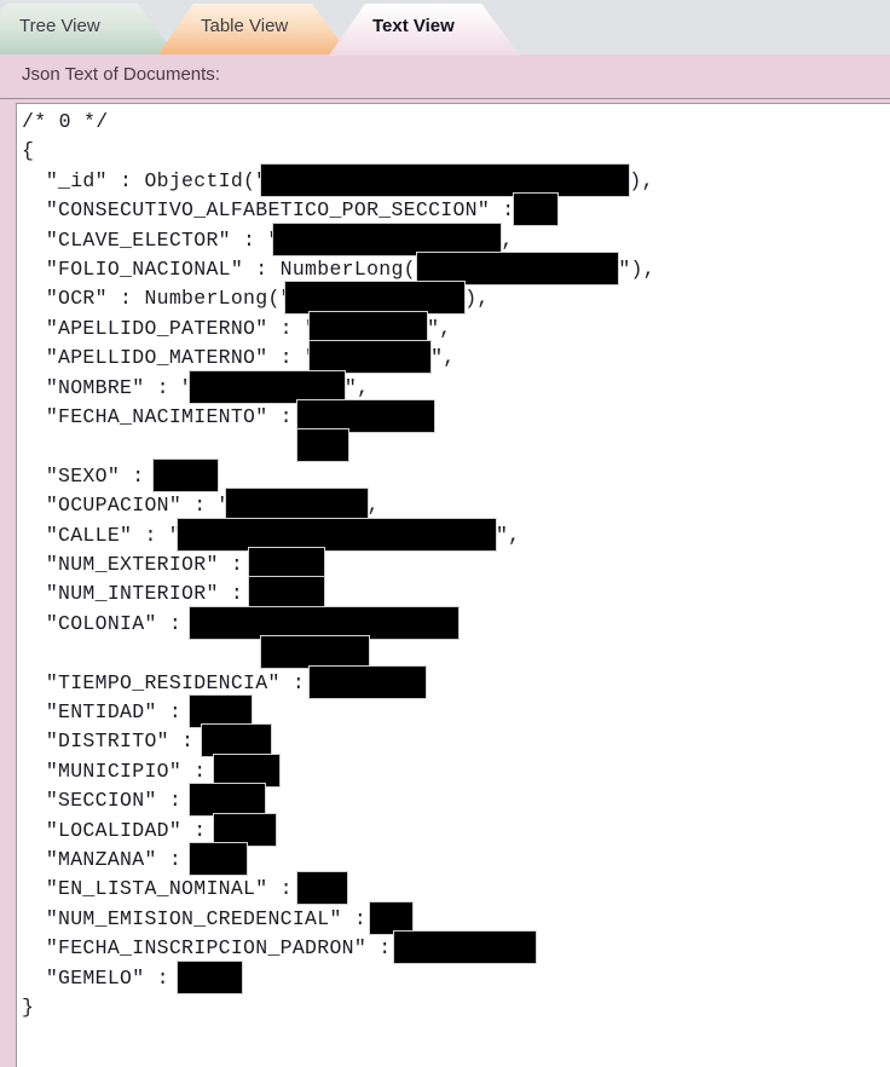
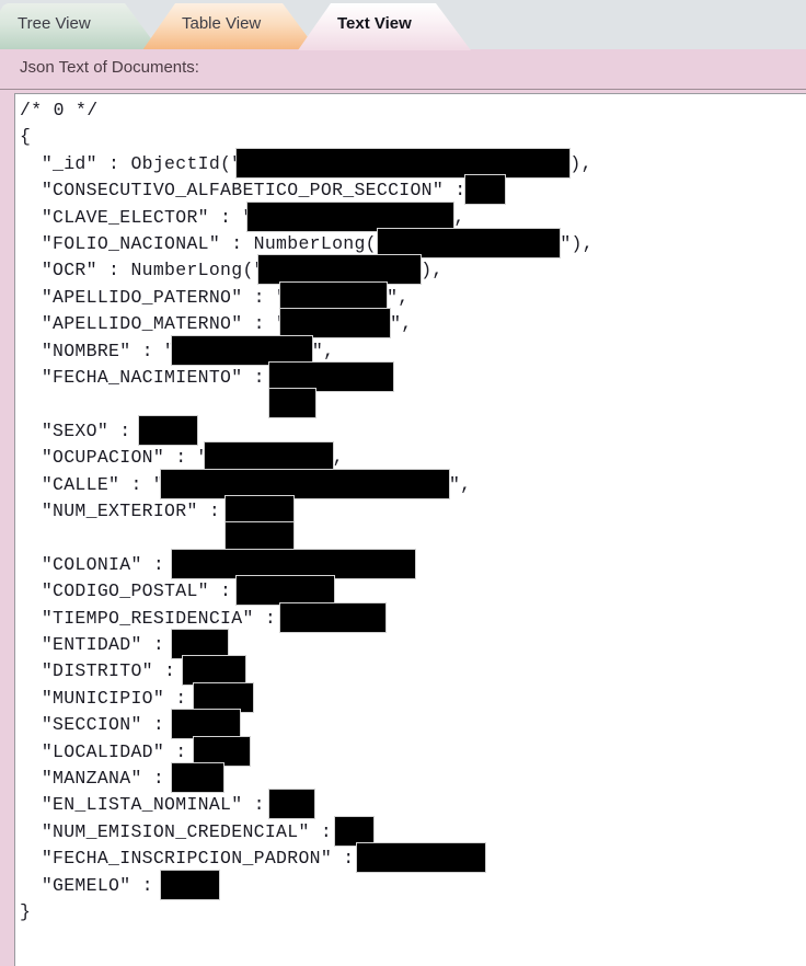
  Tree View
  Table View
  Text View
  Json Text of Documents:
  /* 0 */
  {
  "_id" : ObjectId(
  ),
  "CONSECUTIVO_ALFABETICO_POR_SECCION" :
  "CLAVE_ELECTOR" :
  ,
  "FOLIO_NACIONAL" : NumberLong(
  "),
  "OCR" : NumberLong(
  ),
  "APELLIDO_PATERNO" :
  ",
  "APELLIDO_MATERNO" :
  ",
  "NOMBRE" : "
  ",
  "FECHA_NACIMIENTO" :
  "SEXO" :
  "OCUPACION" :
  ,
  "CALLE" : "
  ",
  "NUM_EXTERIOR" :
- "NUM_INTERIOR" :
  "COLONIA" :
+ "CODIGO_POSTAL" :
  "TIEMPO_RESIDENCIA" :
  "ENTIDAD" :
  "DISTRITO" :
  "MUNICIPIO" :
  "SECCION" :
  "LOCALIDAD" :
  "MANZANA" :
  "EN_LISTA_NOMINAL" :
  "NUM_EMISION_CREDENCIAL" :
  "FECHA_INSCRIPCION_PADRON" :
  "GEMELO" :
  }
